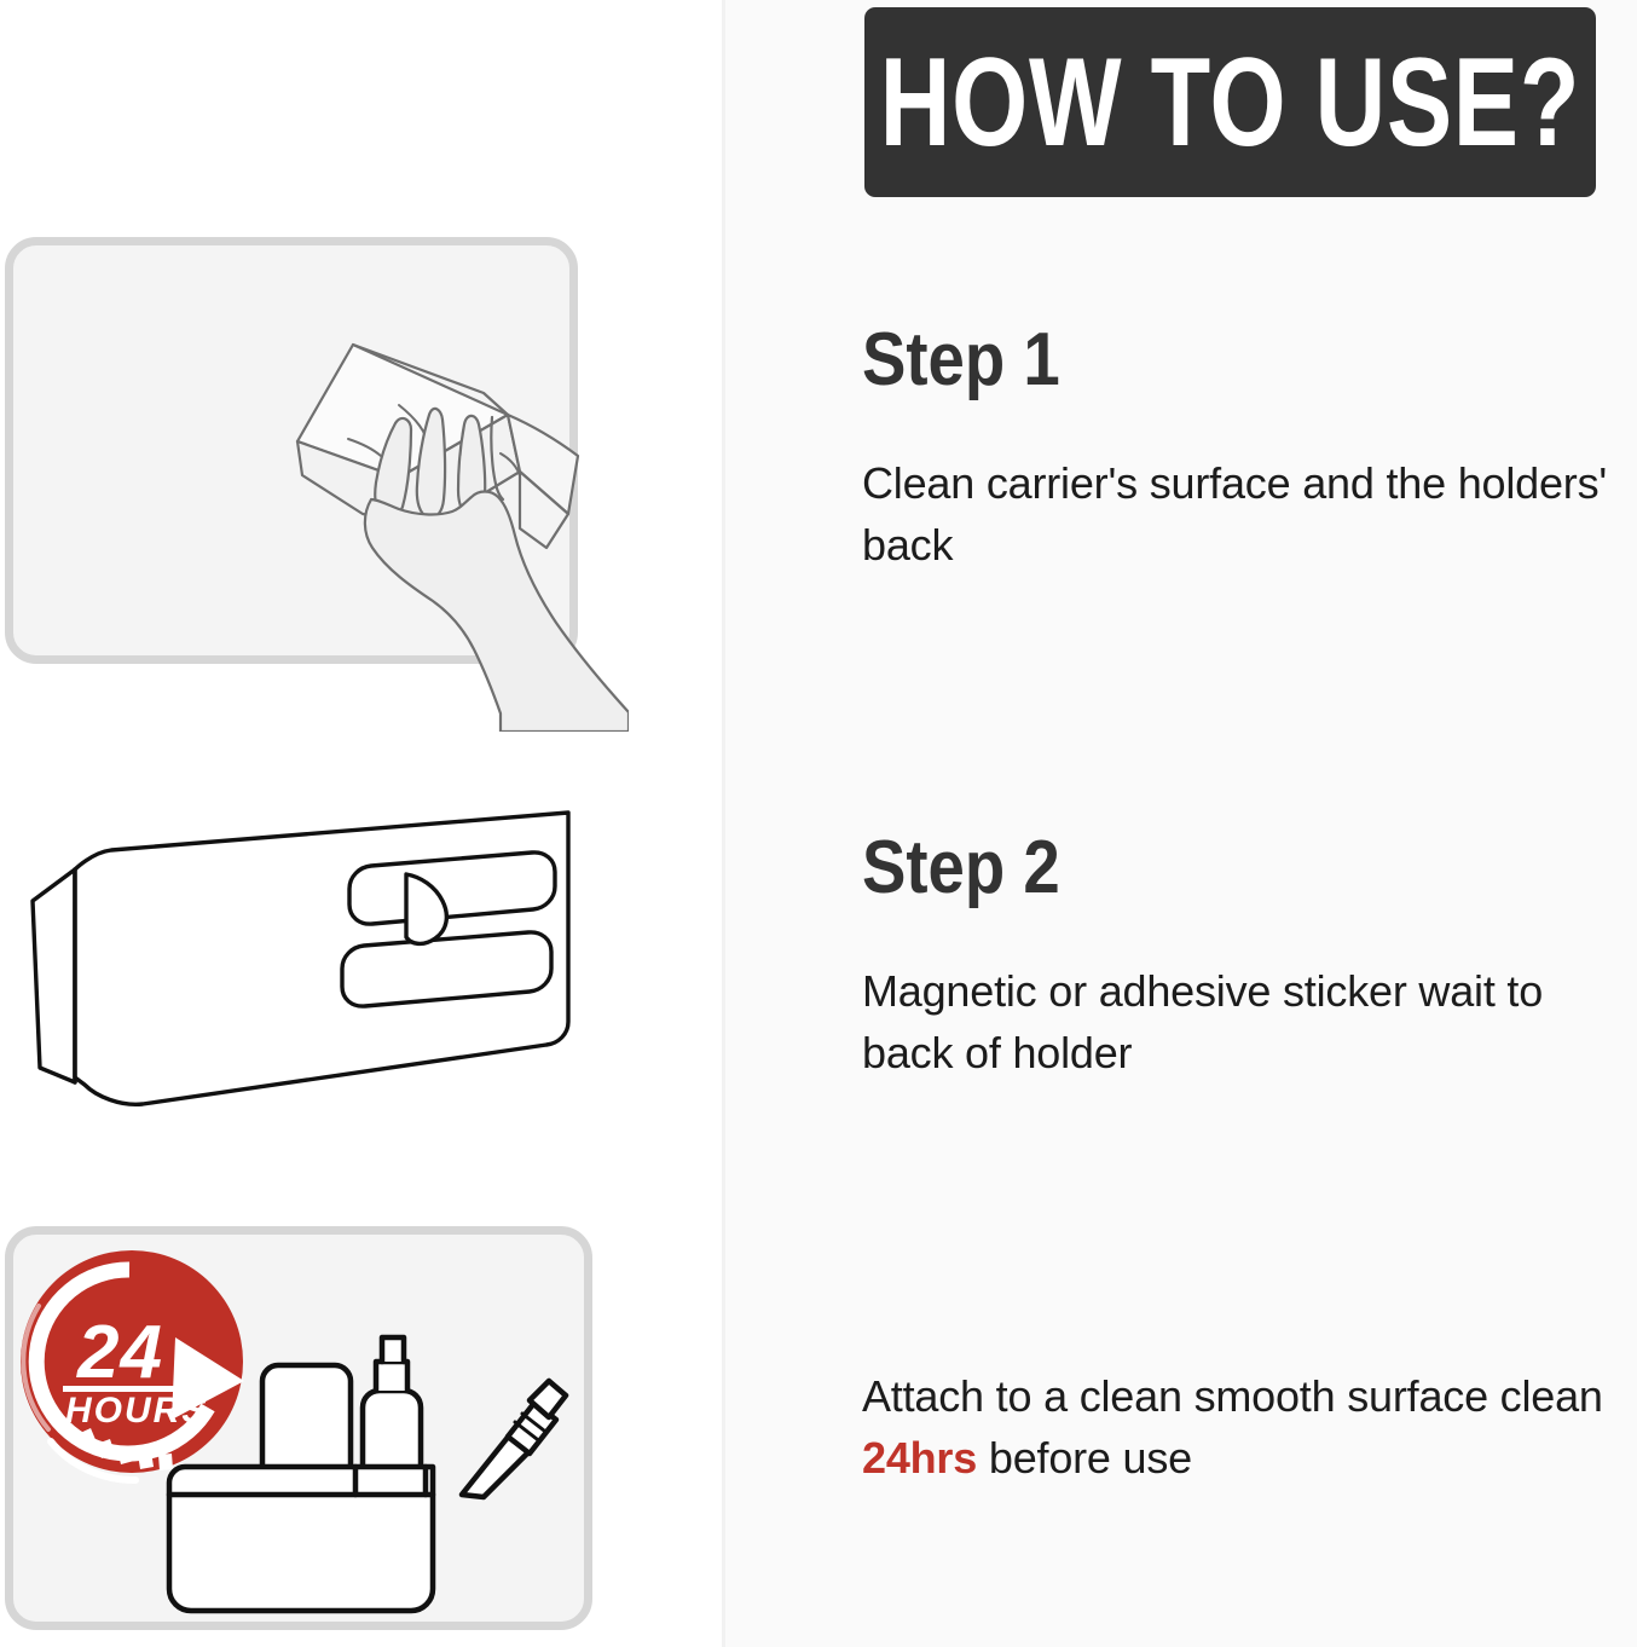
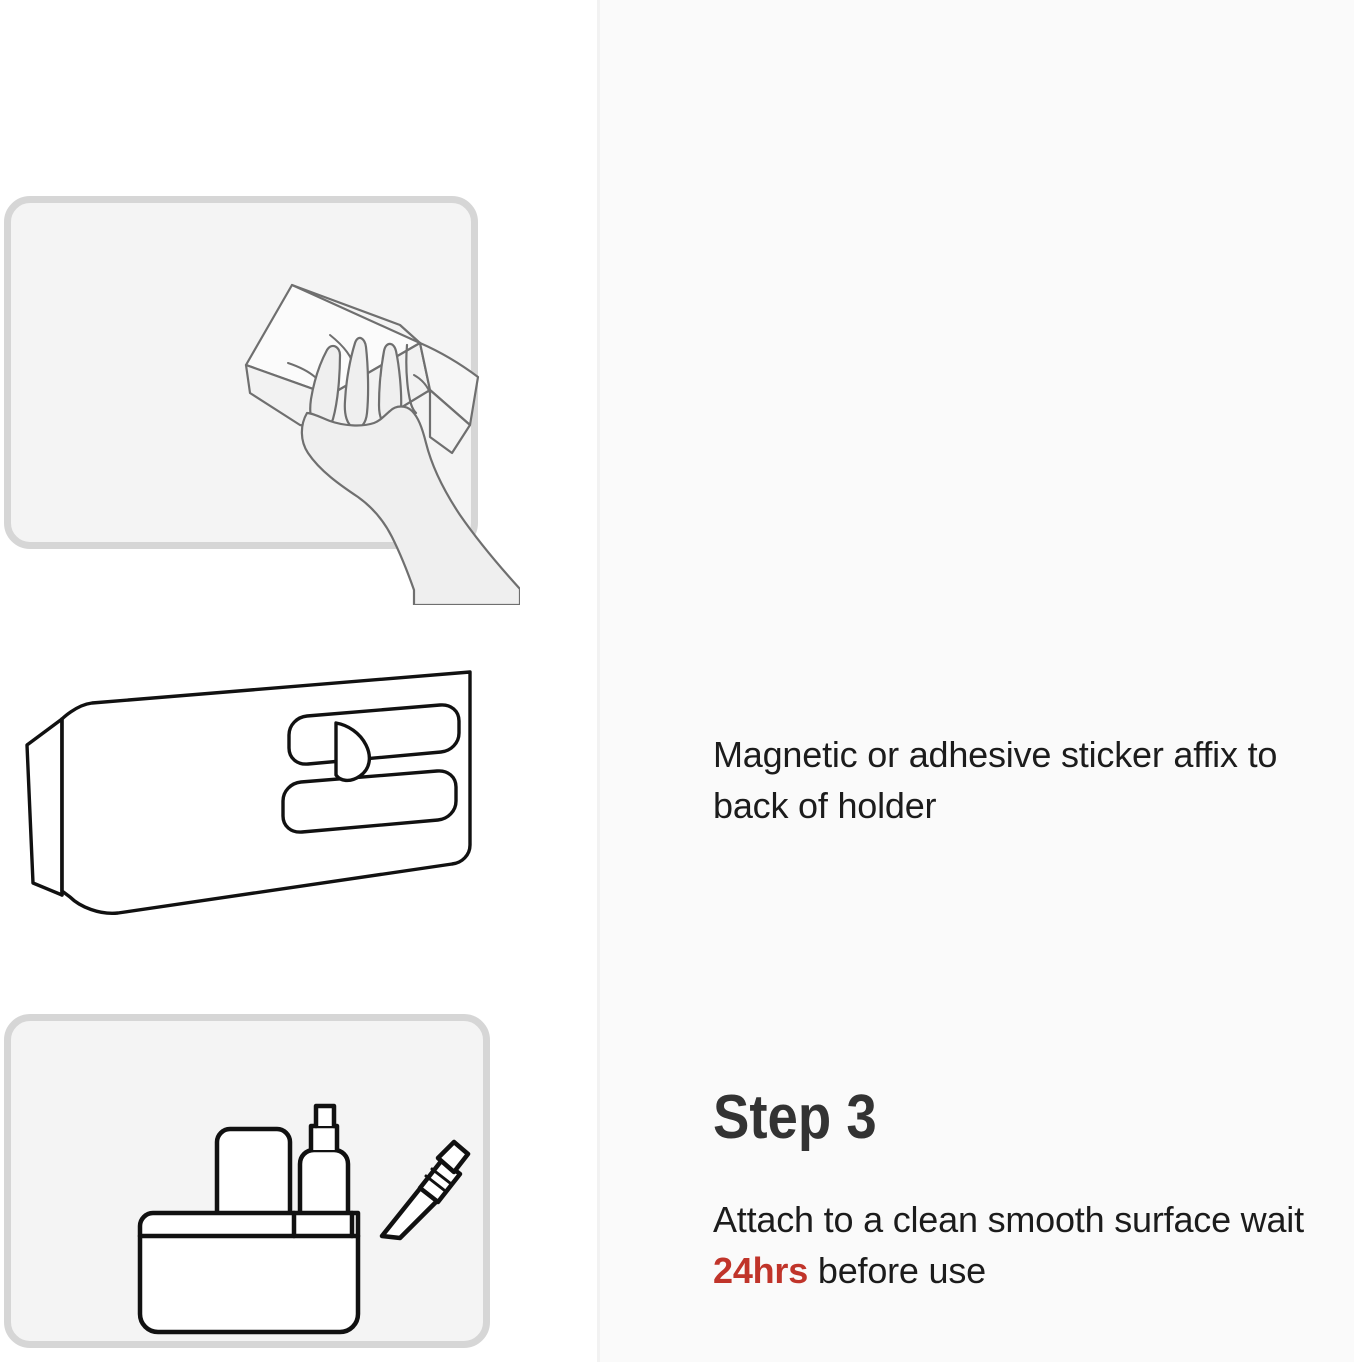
- HOW TO USE?
- 24
- HOURS
- Step 1
- Clean carrier's surface and the holders' back
- Step 2
- Magnetic or adhesive sticker wait to back of holder
+ Magnetic or adhesive sticker affix to back of holder
+ Step 3
- Attach to a clean smooth surface clean 24hrs before use
+ Attach to a clean smooth surface wait 24hrs before use
